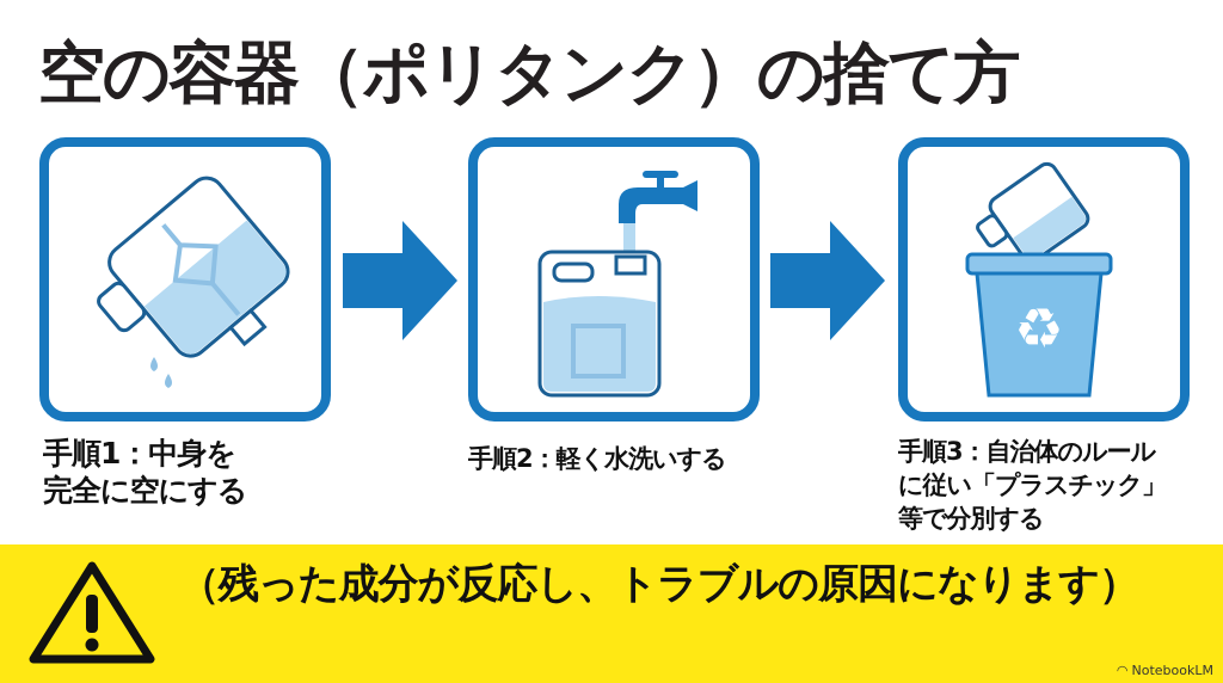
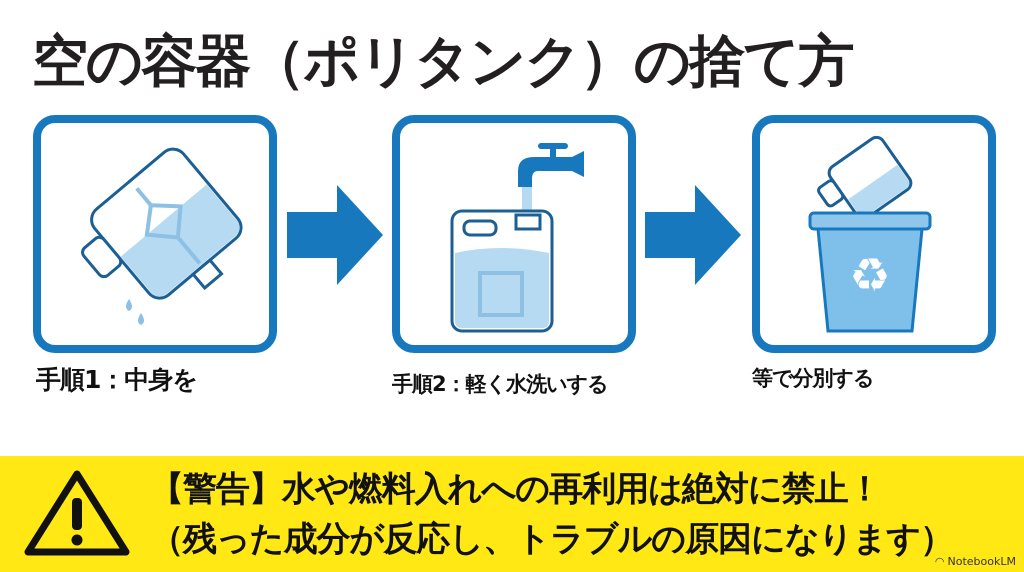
  空の容器（ポリタンク）の捨て方
  ♻
  手順1：中身を
- 完全に空にする
  手順2：軽く水洗いする
- 手順3：自治体のルール
- に従い「プラスチック」
  等で分別する
+ 【警告】水や燃料入れへの再利用は絶対に禁止！
  （残った成分が反応し、トラブルの原因になります）
  ◠
  NotebookLM
